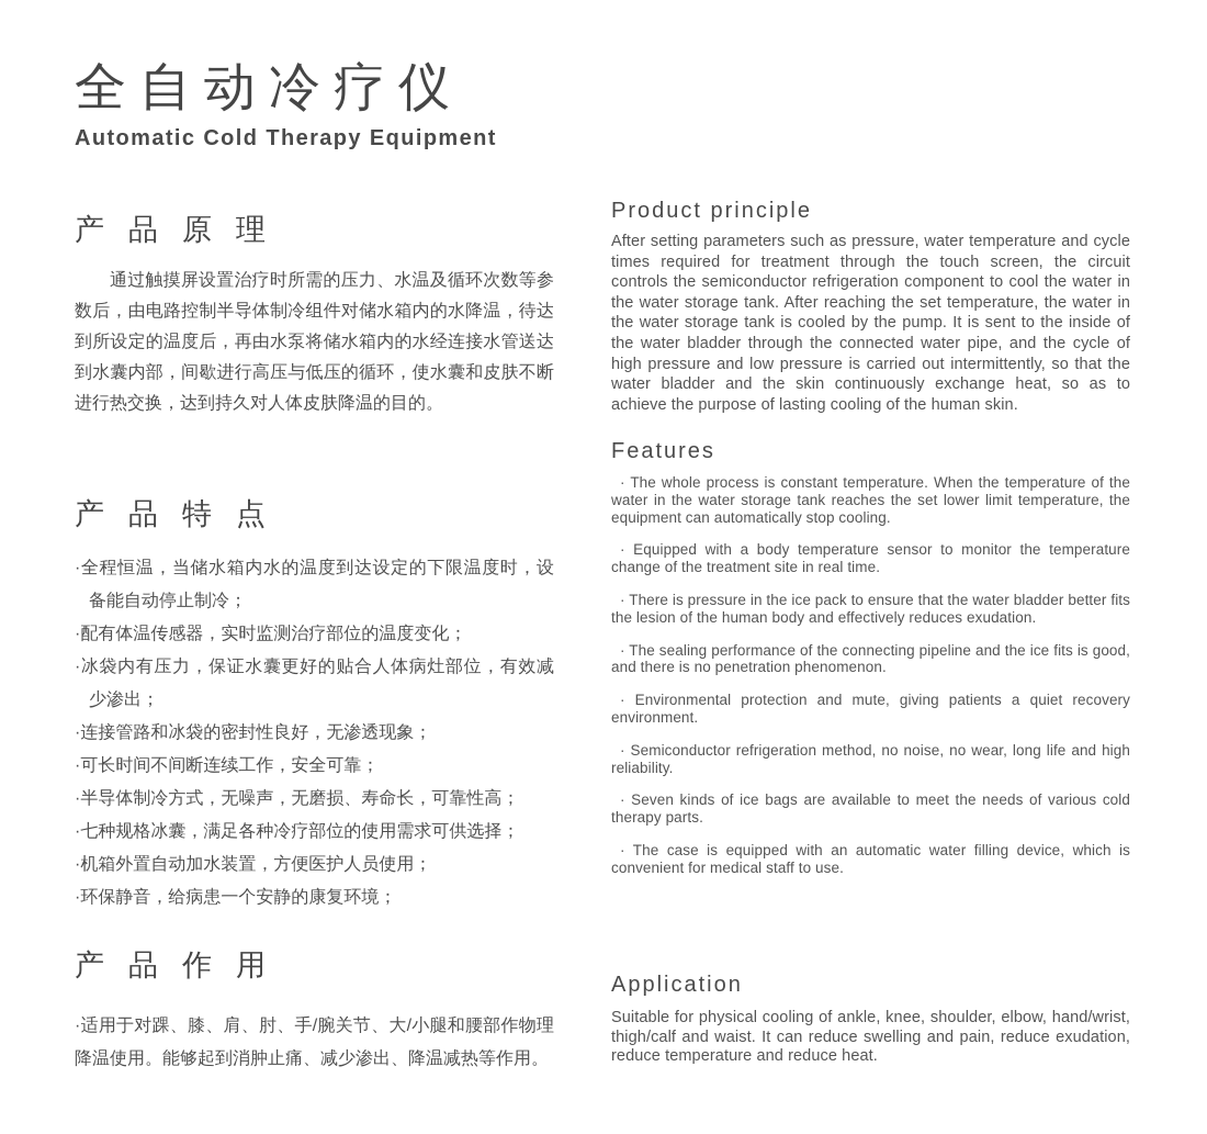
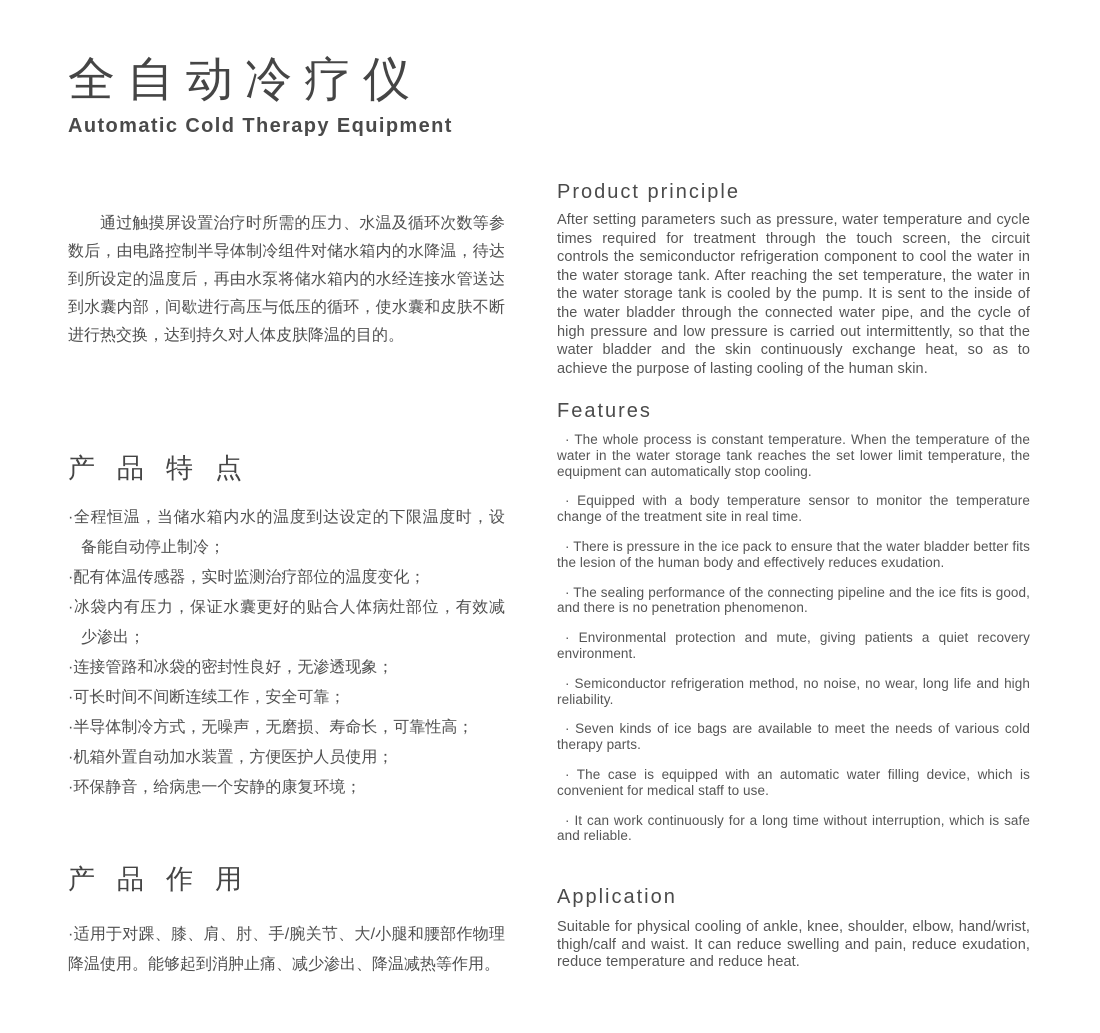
  全自动冷疗仪
  Automatic Cold Therapy Equipment
- 产品原理
  通过触摸屏设置治疗时所需的压力、水温及循环次数等参数后，由电路控制半导体制冷组件对储水箱内的水降温，待达到所设定的温度后，再由水泵将储水箱内的水经连接水管送达到水囊内部，间歇进行高压与低压的循环，使水囊和皮肤不断进行热交换，达到持久对人体皮肤降温的目的。
  产品特点
  ·全程恒温，当储水箱内水的温度到达设定的下限温度时，设备能自动停止制冷；
  ·配有体温传感器，实时监测治疗部位的温度变化；
  ·冰袋内有压力，保证水囊更好的贴合人体病灶部位，有效减少渗出；
  ·连接管路和冰袋的密封性良好，无渗透现象；
  ·可长时间不间断连续工作，安全可靠；
  ·半导体制冷方式，无噪声，无磨损、寿命长，可靠性高；
- ·七种规格冰囊，满足各种冷疗部位的使用需求可供选择；
  ·机箱外置自动加水装置，方便医护人员使用；
  ·环保静音，给病患一个安静的康复环境；
  产品作用
  ·适用于对踝、膝、肩、肘、手/腕关节、大/小腿和腰部作物理降温使用。能够起到消肿止痛、减少渗出、降温减热等作用。
  Product principle
  After setting parameters such as pressure, water temperature and cycle times required for treatment through the touch screen, the circuit controls the semiconductor refrigeration component to cool the water in the water storage tank. After reaching the set temperature, the water in the water storage tank is cooled by the pump. It is sent to the inside of the water bladder through the connected water pipe, and the cycle of high pressure and low pressure is carried out intermittently, so that the water bladder and the skin continuously exchange heat, so as to achieve the purpose of lasting cooling of the human skin.
  Features
  · The whole process is constant temperature. When the temperature of the water in the water storage tank reaches the set lower limit temperature, the equipment can automatically stop cooling.
  · Equipped with a body temperature sensor to monitor the temperature change of the treatment site in real time.
  · There is pressure in the ice pack to ensure that the water bladder better fits the lesion of the human body and effectively reduces exudation.
  · The sealing performance of the connecting pipeline and the ice fits is good, and there is no penetration phenomenon.
  · Environmental protection and mute, giving patients a quiet recovery environment.
  · Semiconductor refrigeration method, no noise, no wear, long life and high reliability.
  · Seven kinds of ice bags are available to meet the needs of various cold therapy parts.
  · The case is equipped with an automatic water filling device, which is convenient for medical staff to use.
+ · It can work continuously for a long time without interruption, which is safe and reliable.
  Application
  Suitable for physical cooling of ankle, knee, shoulder, elbow, hand/wrist, thigh/calf and waist. It can reduce swelling and pain, reduce exudation, reduce temperature and reduce heat.
